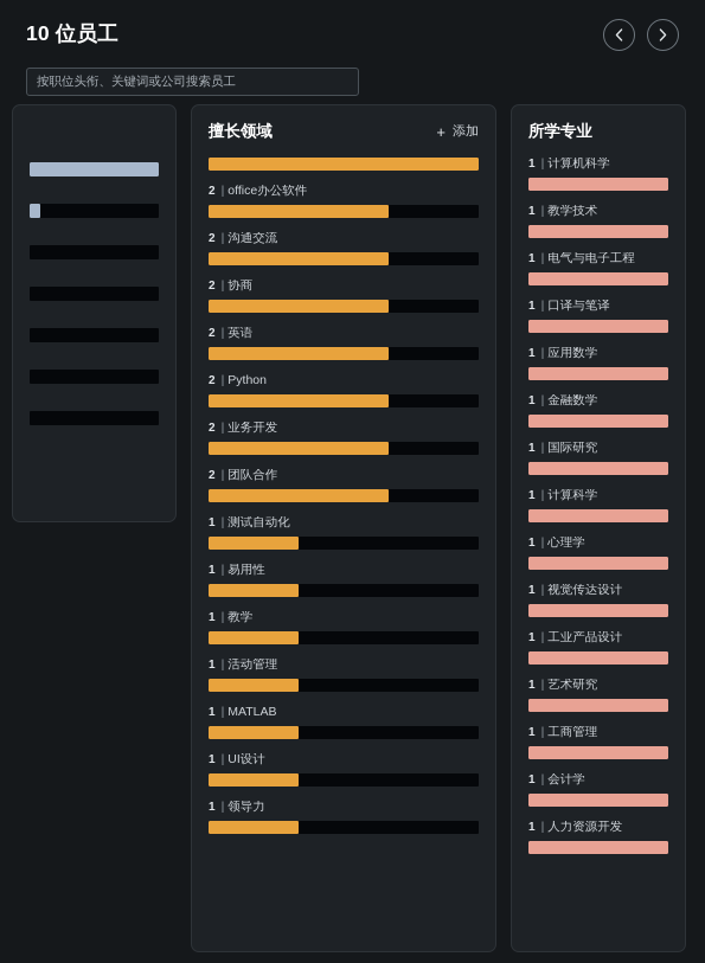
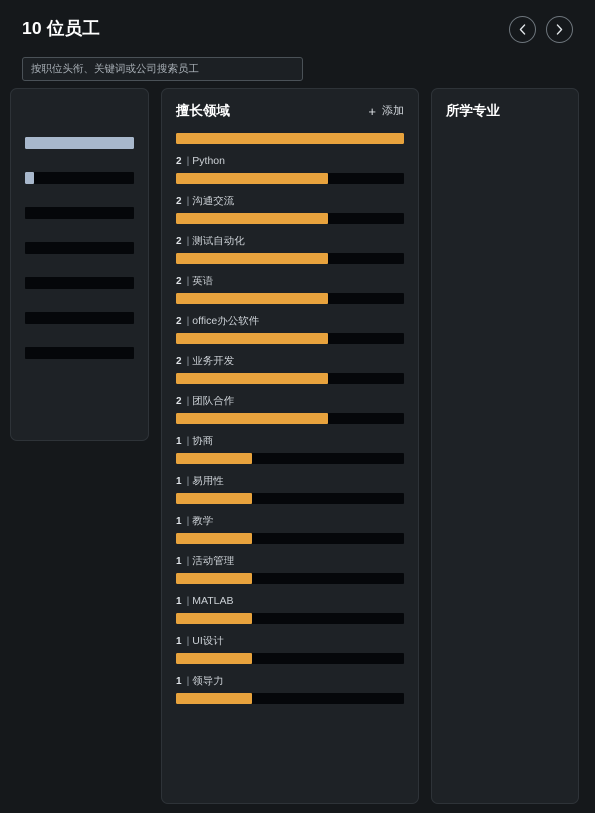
  10 位员工
  按职位头衔、关键词或公司搜索员工
  擅长领域
  +
  添加
- 2 | office办公软件
+ 2 | Python
  2 | 沟通交流
- 2 | 协商
+ 2 | 测试自动化
  2 | 英语
- 2 | Python
+ 2 | office办公软件
  2 | 业务开发
  2 | 团队合作
- 1 | 测试自动化
+ 1 | 协商
  1 | 易用性
  1 | 教学
  1 | 活动管理
  1 | MATLAB
  1 | UI设计
  1 | 领导力
  所学专业
- 1 | 计算机科学
- 1 | 教学技术
- 1 | 电气与电子工程
- 1 | 口译与笔译
- 1 | 应用数学
- 1 | 金融数学
- 1 | 国际研究
- 1 | 计算科学
- 1 | 心理学
- 1 | 视觉传达设计
- 1 | 工业产品设计
- 1 | 艺术研究
- 1 | 工商管理
- 1 | 会计学
- 1 | 人力资源开发
